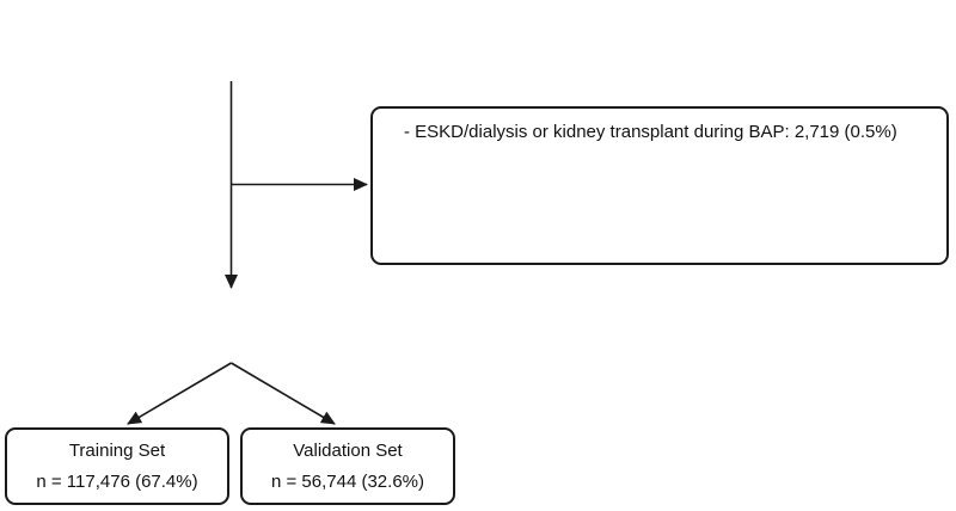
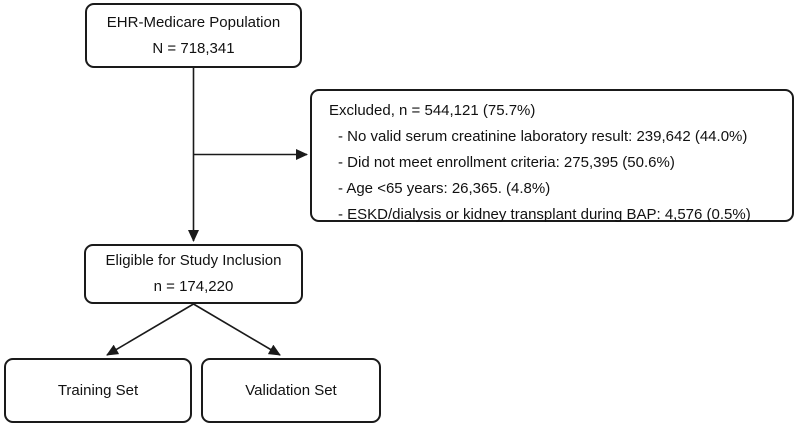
+ EHR-Medicare Population
+ N = 718,341
+ Excluded, n = 544,121 (75.7%)
+ - No valid serum creatinine laboratory result: 239,642 (44.0%)
+ - Did not meet enrollment criteria: 275,395 (50.6%)
+ - Age <65 years: 26,365. (4.8%)
- - ESKD/dialysis or kidney transplant during BAP: 2,719 (0.5%)
+ - ESKD/dialysis or kidney transplant during BAP: 4,576 (0.5%)
+ Eligible for Study Inclusion
+ n = 174,220
  Training Set
- n = 117,476 (67.4%)
  Validation Set
- n = 56,744 (32.6%)
